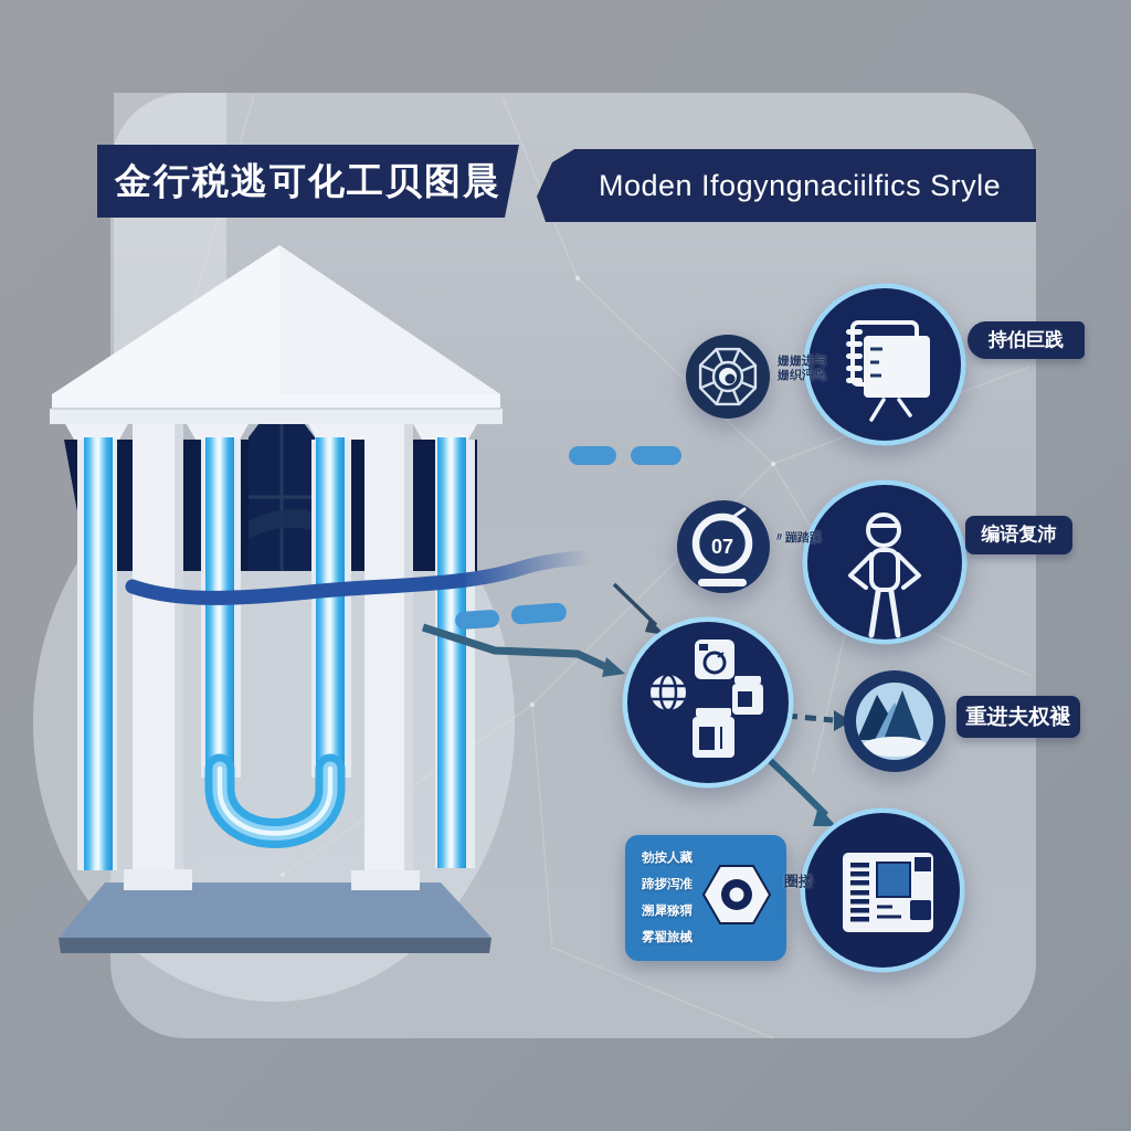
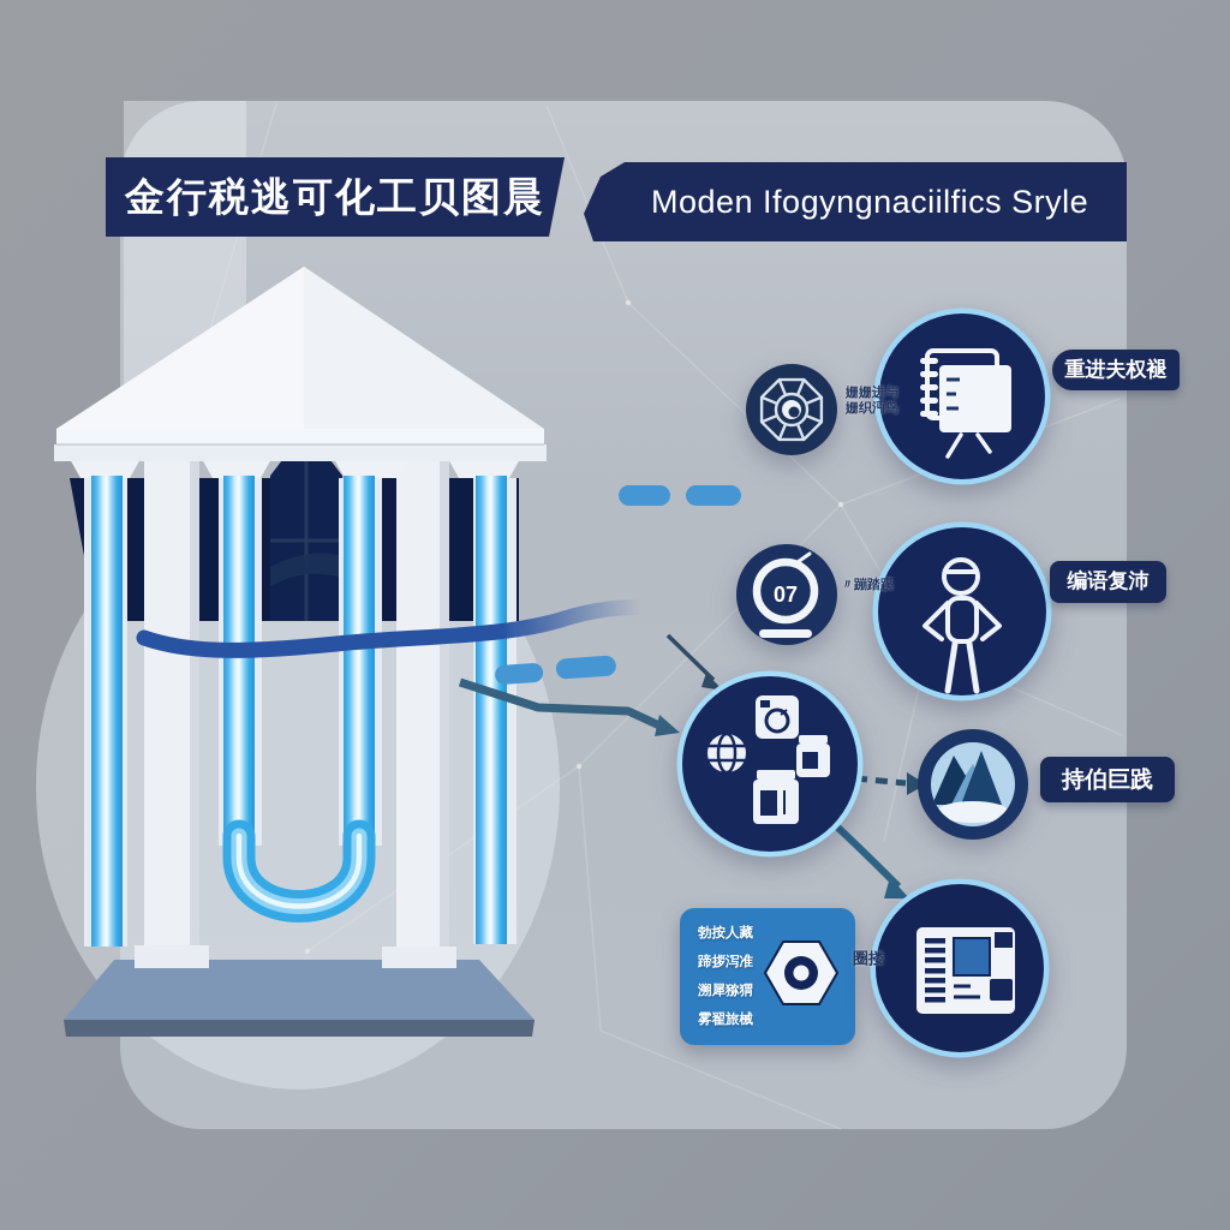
  07
  金行税逃可化工贝图晨
  Moden Ifogyngnaciilfics Sryle
  姗姗进与
  姗织沔鸟
  〃蹦踏蹊
  圈搂
- 持伯巨践
+ 重进夫权褪
  编语复沛
- 重进夫权褪
+ 持伯巨践
  勃按人藏
  蹄拶泻准
  溯犀猕猬
  雾翟旅械
